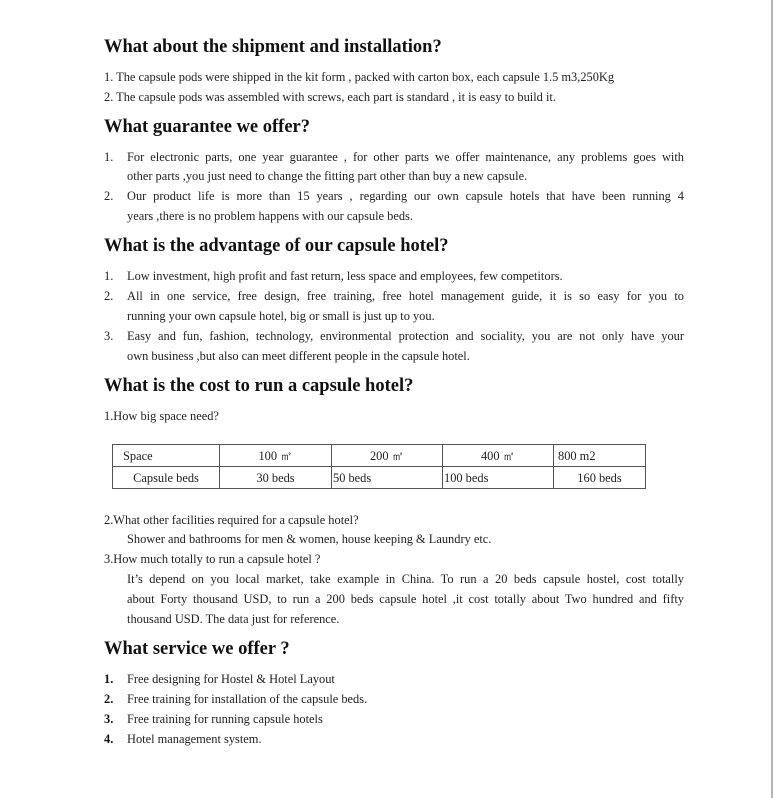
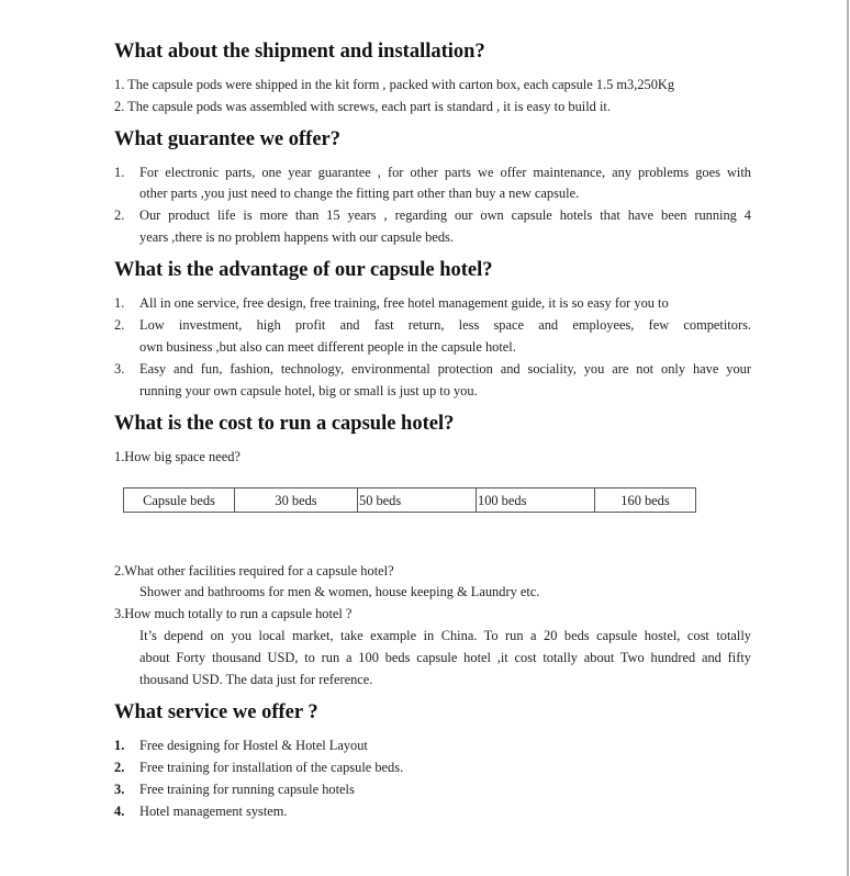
  What about the shipment and installation?
  1. The capsule pods were shipped in the kit form , packed with carton box, each capsule 1.5 m3,250Kg
  2. The capsule pods was assembled with screws, each part is standard , it is easy to build it.
  What guarantee we offer?
  1.
  For electronic parts, one year guarantee , for other parts we offer maintenance, any problems goes with
  other parts ,you just need to change the fitting part other than buy a new capsule.
  2.
  Our product life is more than 15 years , regarding our own capsule hotels that have been running 4
  years ,there is no problem happens with our capsule beds.
  What is the advantage of our capsule hotel?
  1.
- Low investment, high profit and fast return, less space and employees, few competitors.
+ All in one service, free design, free training, free hotel management guide, it is so easy for you to
  2.
- All in one service, free design, free training, free hotel management guide, it is so easy for you to
+ Low investment, high profit and fast return, less space and employees, few competitors.
- running your own capsule hotel, big or small is just up to you.
+ own business ,but also can meet different people in the capsule hotel.
  3.
  Easy and fun, fashion, technology, environmental protection and sociality, you are not only have your
- own business ,but also can meet different people in the capsule hotel.
+ running your own capsule hotel, big or small is just up to you.
  What is the cost to run a capsule hotel?
  1.How big space need?
- Space	100 ㎡	200 ㎡	400 ㎡	800 m2
  Capsule beds	30 beds	50 beds	100 beds	160 beds
  2.What other facilities required for a capsule hotel?
  Shower and bathrooms for men & women, house keeping & Laundry etc.
  3.How much totally to run a capsule hotel ?
  It’s depend on you local market, take example in China. To run a 20 beds capsule hostel, cost totally
- about Forty thousand USD, to run a 200 beds capsule hotel ,it cost totally about Two hundred and fifty
+ about Forty thousand USD, to run a 100 beds capsule hotel ,it cost totally about Two hundred and fifty
  thousand USD. The data just for reference.
  What service we offer ?
  1.
  Free designing for Hostel & Hotel Layout
  2.
  Free training for installation of the capsule beds.
  3.
  Free training for running capsule hotels
  4.
  Hotel management system.
